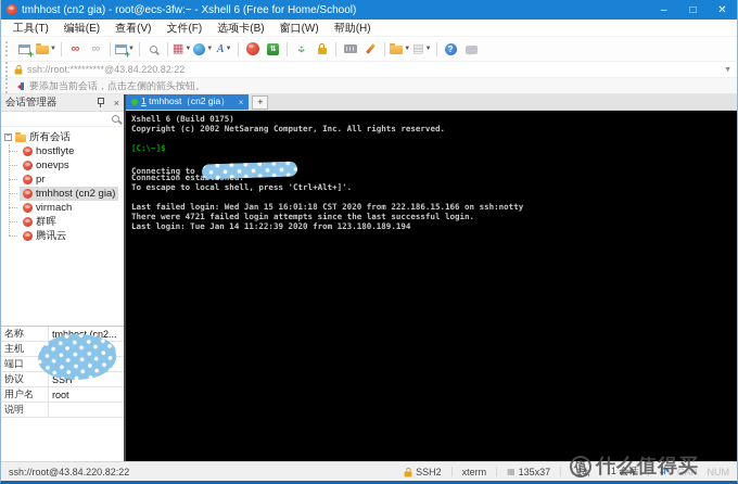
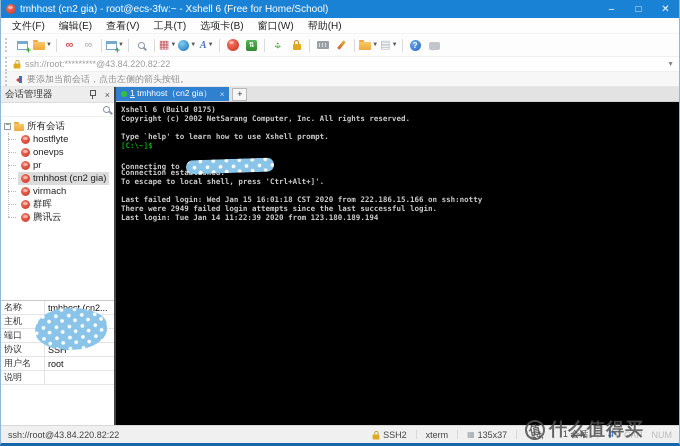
  tmhhost (cn2 gia) - root@ecs-3fw:~ - Xshell 6 (Free for Home/School)
  –
  □
  ✕
- 工具(T)
+ 文件(F)
  编辑(E)
  查看(V)
- 文件(F)
+ 工具(T)
  选项卡(B)
  窗口(W)
  帮助(H)
  ∞
  ∞
  ▦
  A
  ↔
  ↕
  ▤
  ?
  ssh://root:*********@43.84.220.82:22
  要添加当前会话，点击左侧的箭头按钮。
  会话管理器
  ×
  所有会话
  hostflyte
  onevps
  pr
  tmhhost (cn2 gia)
  virmach
  群晖
  腾讯云
  名称
  tmh (cn2...
  主机
  端口
  协议
  用户名
  root
  说明
  1 tmhhost（cn2 gia）
  ×
  +
  Xshell 6 (Build 0175)
  Copyright (c) 2002 NetSarang Computer, Inc. All rights reserved.
+ Type `help' to learn how to use Xshell prompt.
  [C:\~]$
  Connecting to
  To escape to local shell, press 'Ctrl+Alt+]'.
  Last failed login: Wed Jan 15 16:01:18 CST 2020 from 222.186.15.166 on ssh:notty
- There were 4721 failed login attempts since the last successful login.
+ There were 2949 failed login attempts since the last successful login.
  Last login: Tue Jan 14 11:22:39 2020 from 123.180.189.194
  ssh://root@43.84.220.82:22
  SSH2
  xterm
  ▦
  135x37
  Ι
  14,
  1 会话
  ⇵
  CAP
  NUM
  什么值得买
